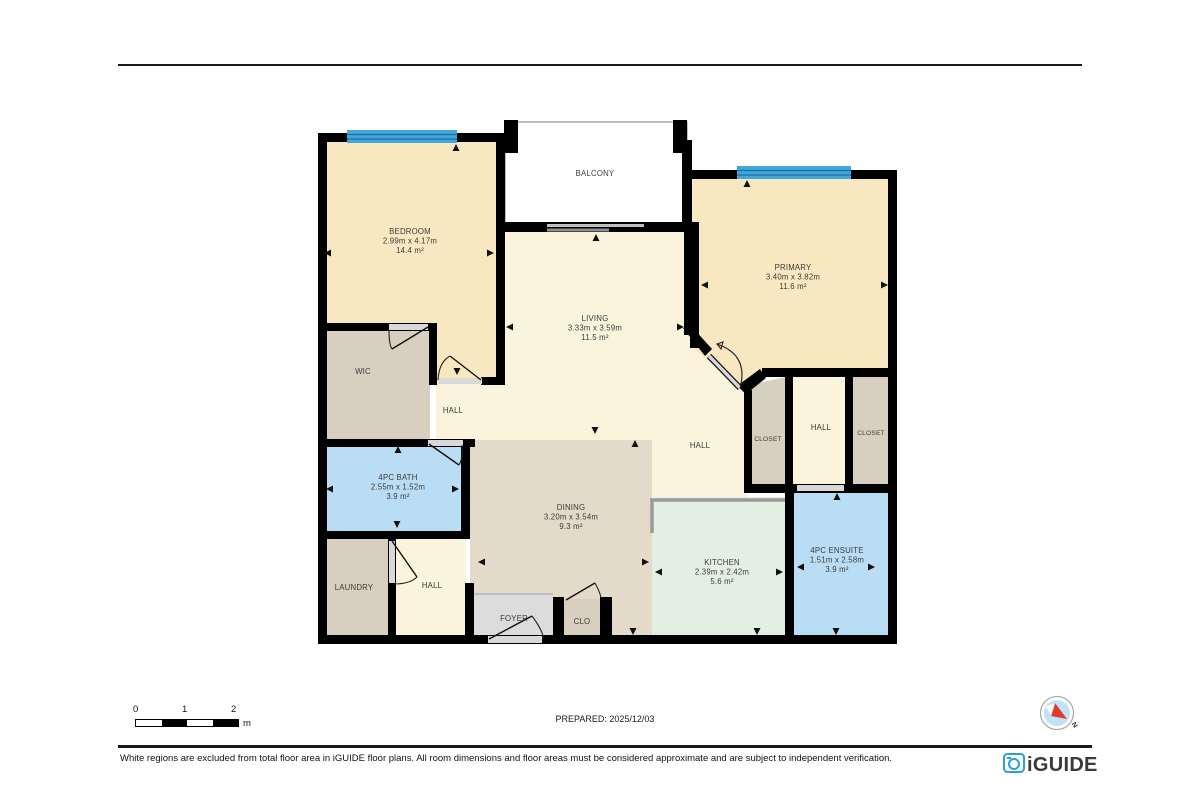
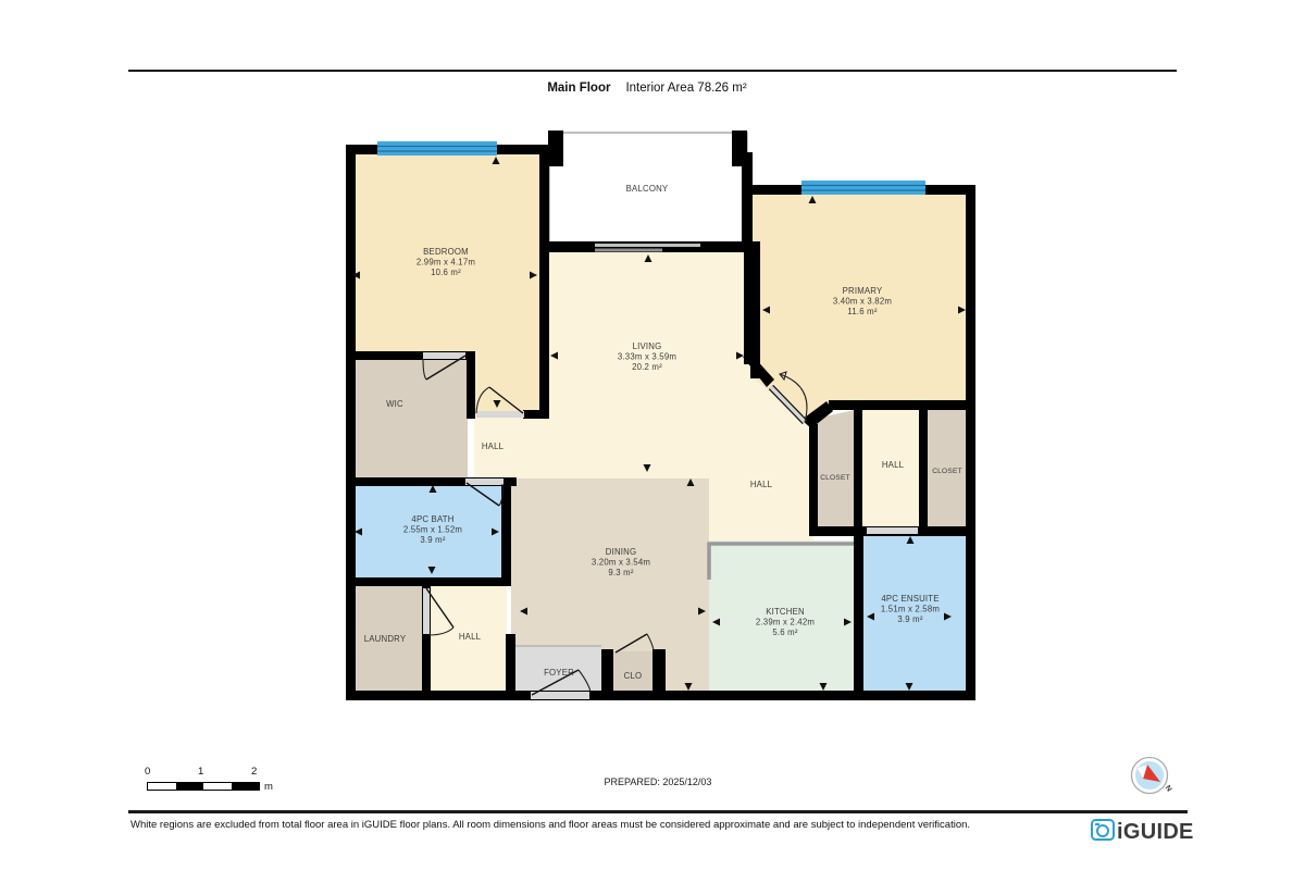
+ Main Floor Interior Area 78.26 m²
  BALCONY
  BEDROOM
  2.99m x 4.17m
- 14.4 m²
+ 10.6 m²
  PRIMARY
  3.40m x 3.82m
  11.6 m²
  LIVING
  3.33m x 3.59m
- 11.5 m²
+ 20.2 m²
  WIC
  HALL
  4PC BATH
  2.55m x 1.52m
  3.9 m²
  LAUNDRY
  HALL
  DINING
  3.20m x 3.54m
  9.3 m²
  FOYER
  CLO
  KITCHEN
  2.39m x 2.42m
  5.6 m²
  HALL
  HALL
  4PC ENSUITE
  1.51m x 2.58m
  3.9 m²
  0
  1
  2
  m
  PREPARED: 2025/12/03
  White regions are excluded from total floor area in iGUIDE floor plans. All room dimensions and floor areas must be considered approximate and are subject to independent verification.
  iGUIDE
